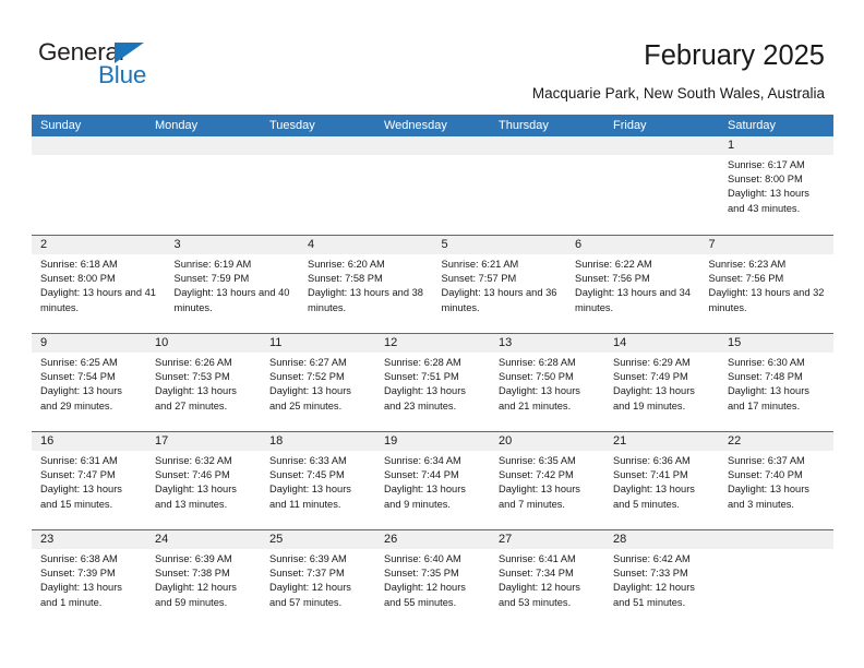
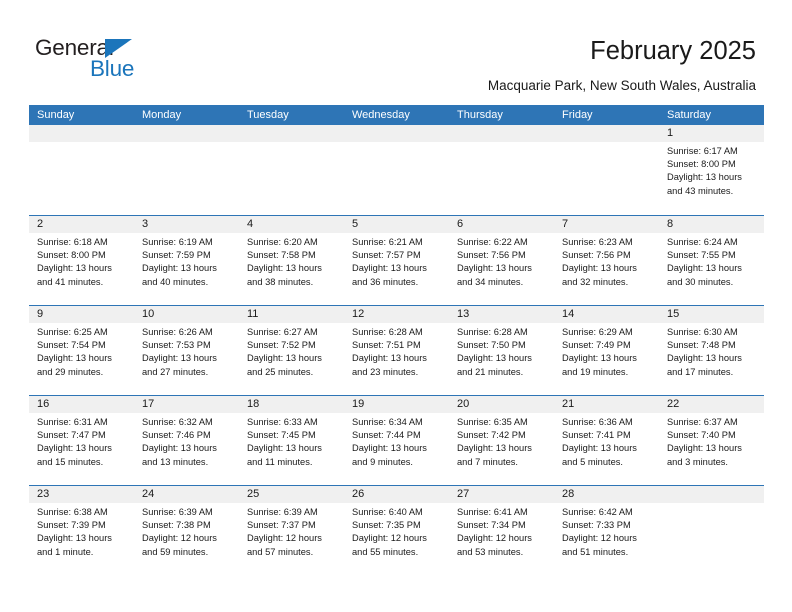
  General
  Blue
  February 2025
  Macquarie Park, New South Wales, Australia
  Sunday
  Monday
  Tuesday
  Wednesday
  Thursday
  Friday
  Saturday
  1
  Sunrise: 6:17 AM
  Sunset: 8:00 PM
  Daylight: 13 hours and 43 minutes.
  2
  Sunrise: 6:18 AM
  Sunset: 8:00 PM
  Daylight: 13 hours and 41 minutes.
  3
  Sunrise: 6:19 AM
  Sunset: 7:59 PM
  Daylight: 13 hours and 40 minutes.
  4
  Sunrise: 6:20 AM
  Sunset: 7:58 PM
  Daylight: 13 hours and 38 minutes.
  5
  Sunrise: 6:21 AM
  Sunset: 7:57 PM
  Daylight: 13 hours and 36 minutes.
  6
  Sunrise: 6:22 AM
  Sunset: 7:56 PM
  Daylight: 13 hours and 34 minutes.
  7
  Sunrise: 6:23 AM
  Sunset: 7:56 PM
  Daylight: 13 hours and 32 minutes.
+ 8
+ Sunrise: 6:24 AM
+ Sunset: 7:55 PM
+ Daylight: 13 hours and 30 minutes.
  9
  Sunrise: 6:25 AM
  Sunset: 7:54 PM
  Daylight: 13 hours and 29 minutes.
  10
  Sunrise: 6:26 AM
  Sunset: 7:53 PM
  Daylight: 13 hours and 27 minutes.
  11
  Sunrise: 6:27 AM
  Sunset: 7:52 PM
  Daylight: 13 hours and 25 minutes.
  12
  Sunrise: 6:28 AM
  Sunset: 7:51 PM
  Daylight: 13 hours and 23 minutes.
  13
  Sunrise: 6:28 AM
  Sunset: 7:50 PM
  Daylight: 13 hours and 21 minutes.
  14
  Sunrise: 6:29 AM
  Sunset: 7:49 PM
  Daylight: 13 hours and 19 minutes.
  15
  Sunrise: 6:30 AM
  Sunset: 7:48 PM
  Daylight: 13 hours and 17 minutes.
  16
  Sunrise: 6:31 AM
  Sunset: 7:47 PM
  Daylight: 13 hours and 15 minutes.
  17
  Sunrise: 6:32 AM
  Sunset: 7:46 PM
  Daylight: 13 hours and 13 minutes.
  18
  Sunrise: 6:33 AM
  Sunset: 7:45 PM
  Daylight: 13 hours and 11 minutes.
  19
  Sunrise: 6:34 AM
  Sunset: 7:44 PM
  Daylight: 13 hours and 9 minutes.
  20
  Sunrise: 6:35 AM
  Sunset: 7:42 PM
  Daylight: 13 hours and 7 minutes.
  21
  Sunrise: 6:36 AM
  Sunset: 7:41 PM
  Daylight: 13 hours and 5 minutes.
  22
  Sunrise: 6:37 AM
  Sunset: 7:40 PM
  Daylight: 13 hours and 3 minutes.
  23
  Sunrise: 6:38 AM
  Sunset: 7:39 PM
  Daylight: 13 hours and 1 minute.
  24
  Sunrise: 6:39 AM
  Sunset: 7:38 PM
  Daylight: 12 hours and 59 minutes.
  25
  Sunrise: 6:39 AM
  Sunset: 7:37 PM
  Daylight: 12 hours and 57 minutes.
  26
  Sunrise: 6:40 AM
  Sunset: 7:35 PM
  Daylight: 12 hours and 55 minutes.
  27
  Sunrise: 6:41 AM
  Sunset: 7:34 PM
  Daylight: 12 hours and 53 minutes.
  28
  Sunrise: 6:42 AM
  Sunset: 7:33 PM
  Daylight: 12 hours and 51 minutes.
